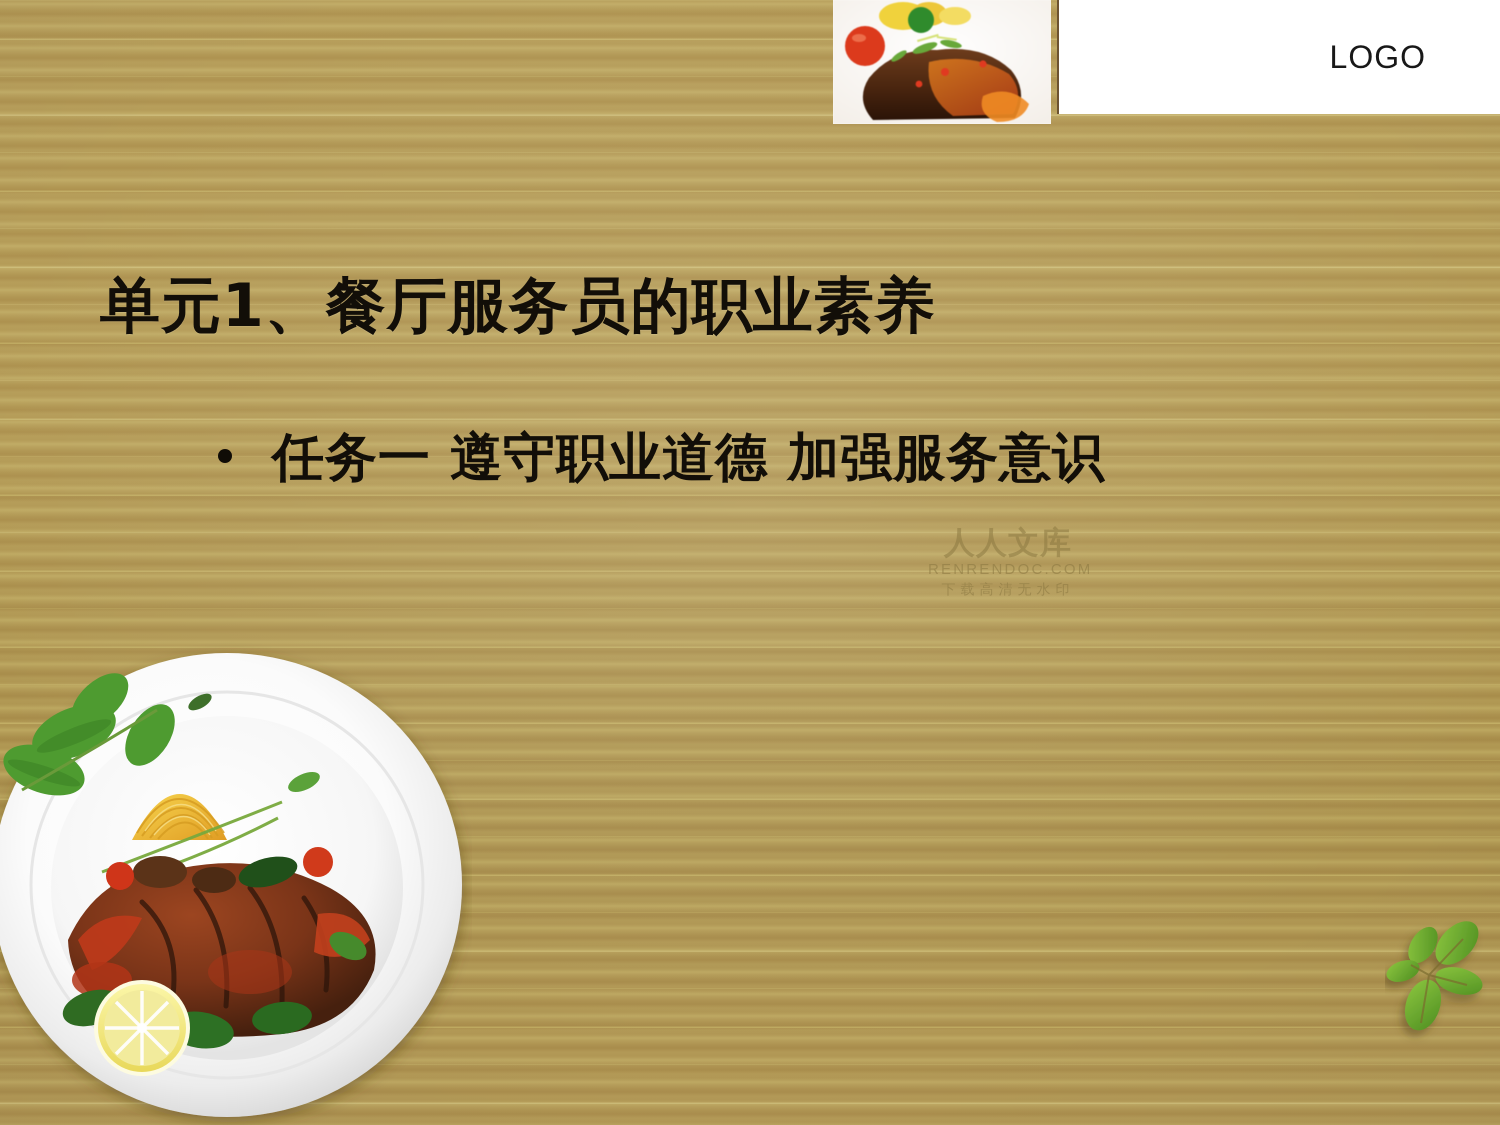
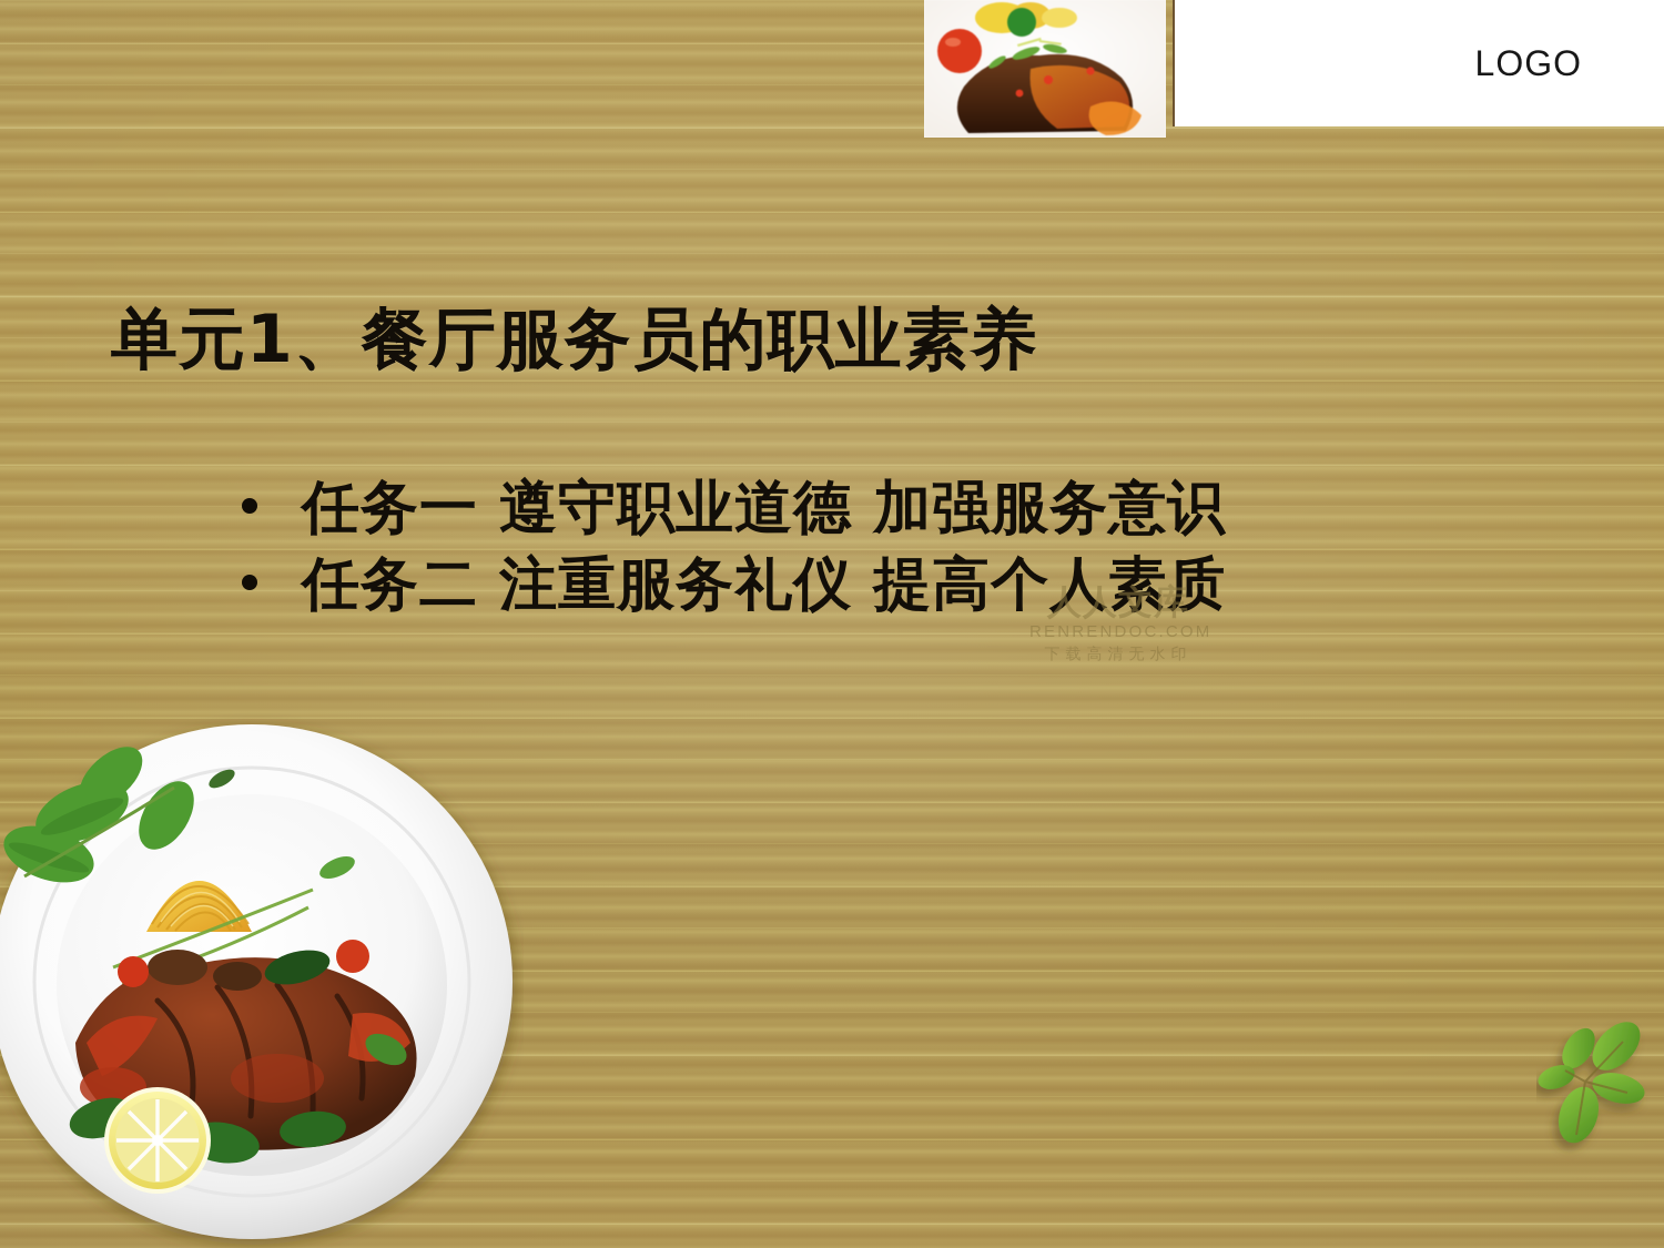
  LOGO
  单元1、餐厅服务员的职业素养
  任务一 遵守职业道德 加强服务意识
+ 任务二 注重服务礼仪 提高个人素质
  人人文库
  RENRENDOC.COM
  下载高清无水印
